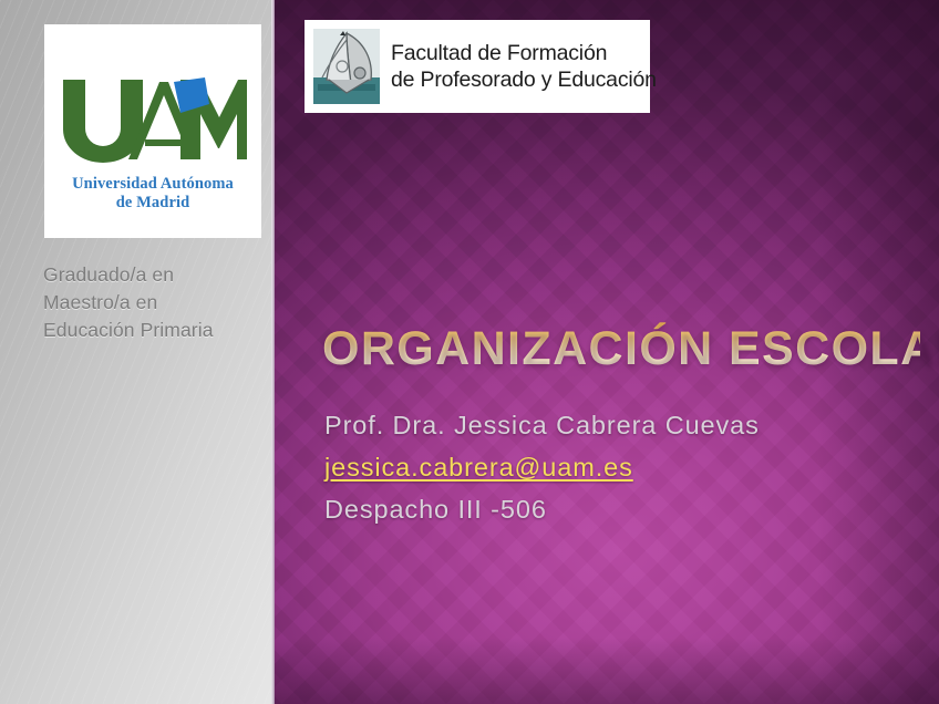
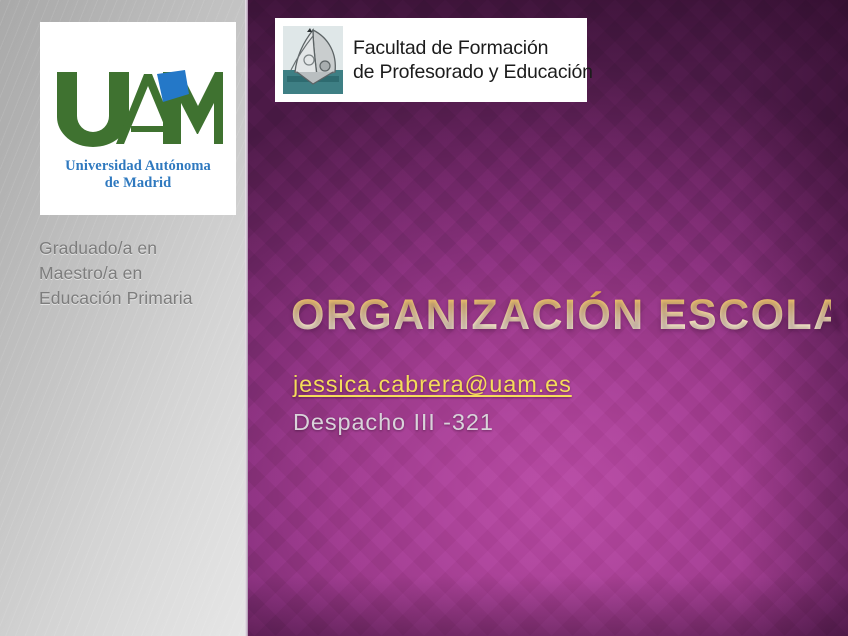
  Universidad Autónoma
  de Madrid
  Graduado/a en
  Maestro/a en
  Educación Primaria
  Facultad de Formación
  de Profesorado y Educación
  ORGANIZACIÓN ESCOLA
- Prof. Dra. Jessica Cabrera Cuevas
  jessica.cabrera@uam.es
- Despacho III -506
+ Despacho III -321
